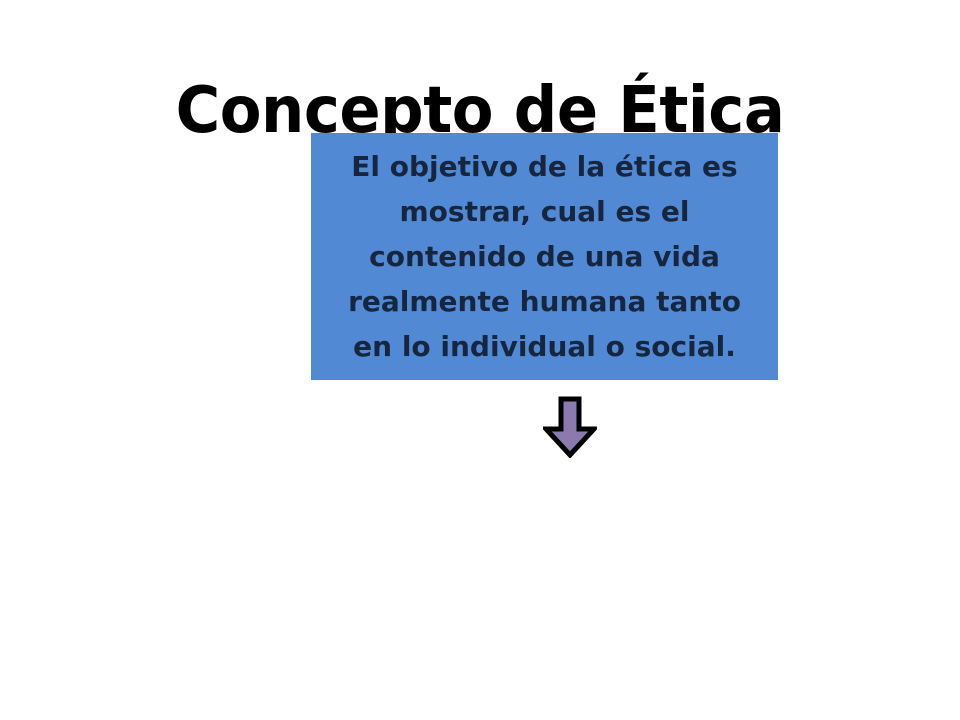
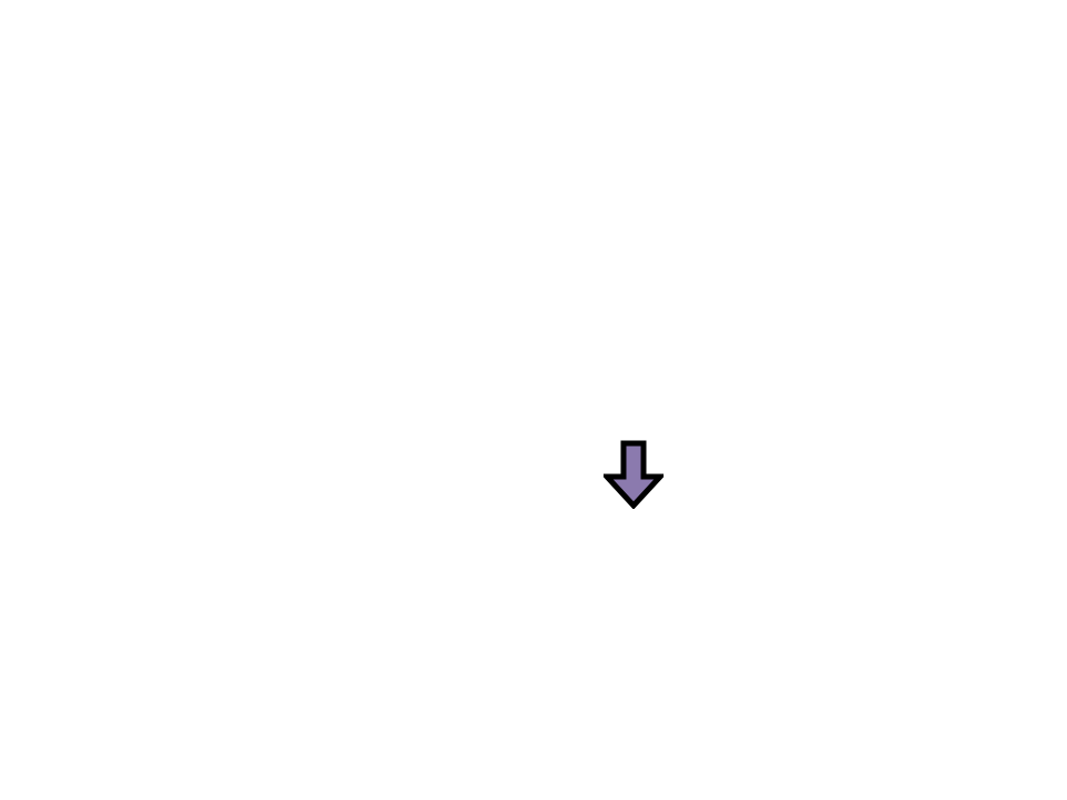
- Concepto de Ética
- El objetivo de la ética es
- mostrar, cual es el
- contenido de una vida
- realmente humana tanto
- en lo individual o social.
